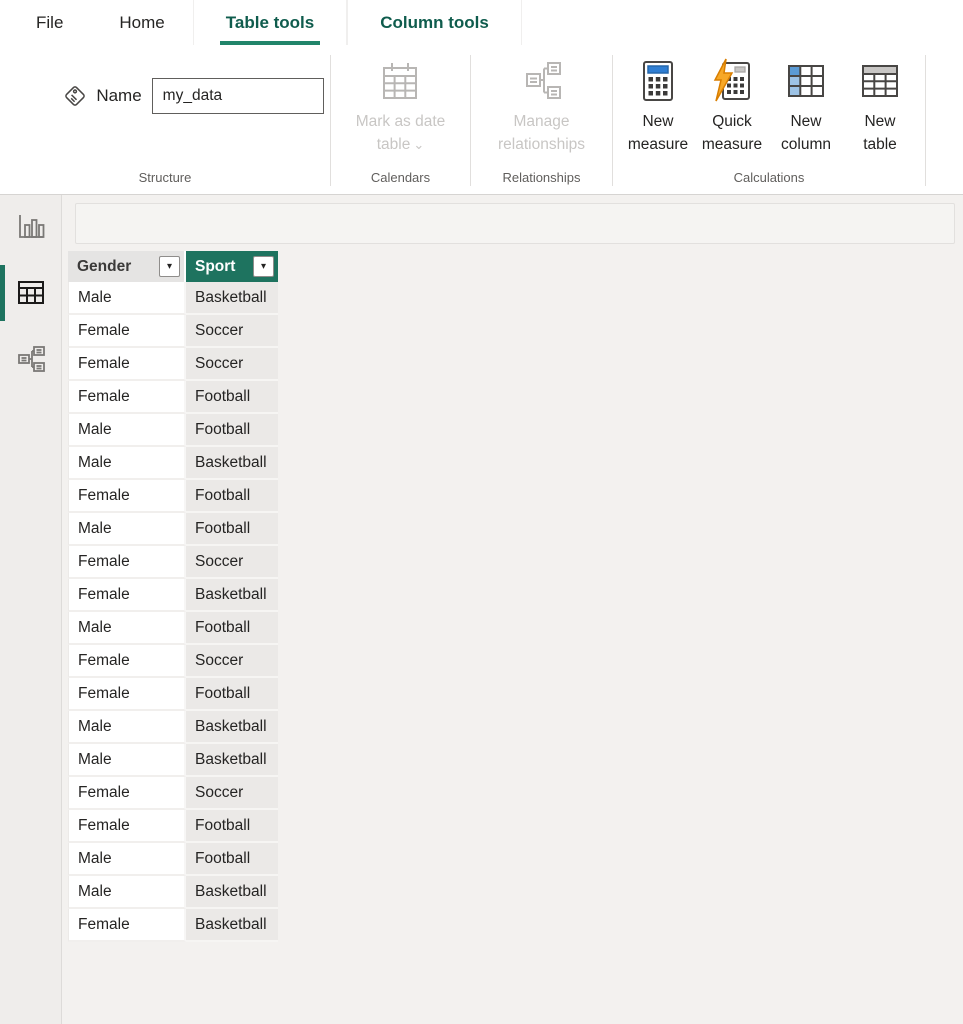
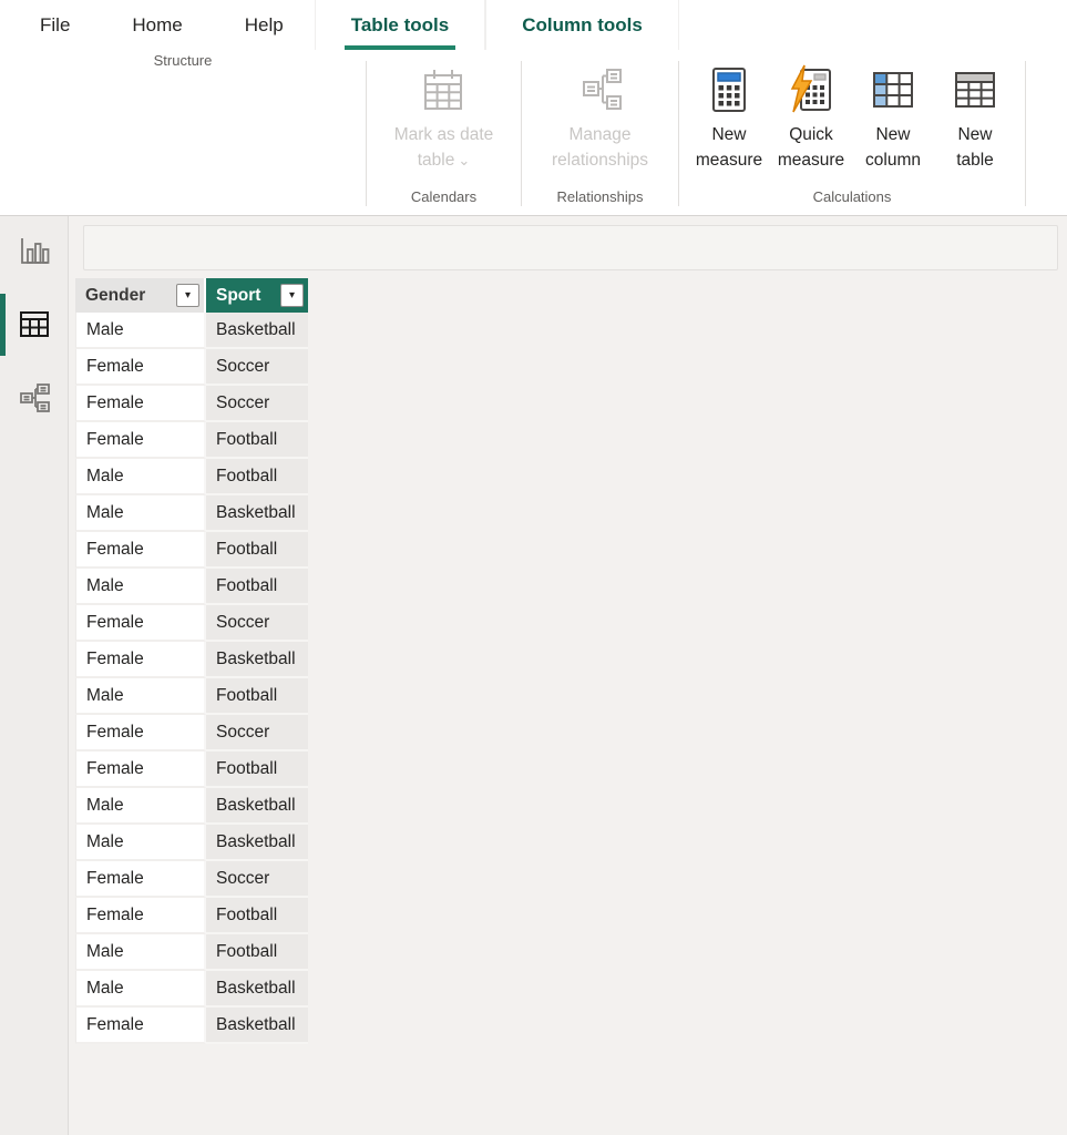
  File
  Home
+ Help
  Table tools
  Column tools
- Name
- my_data
  Structure
  Mark as date
  table ⌄
  Calendars
  Manage
  relationships
  Relationships
  New
  measure
  Quick
  measure
  New
  column
  New
  table
  Calculations
  Gender
  ▾
  Sport
  ▾
  Male
  Basketball
  Female
  Soccer
  Female
  Soccer
  Female
  Football
  Male
  Football
  Male
  Basketball
  Female
  Football
  Male
  Football
  Female
  Soccer
  Female
  Basketball
  Male
  Football
  Female
  Soccer
  Female
  Football
  Male
  Basketball
  Male
  Basketball
  Female
  Soccer
  Female
  Football
  Male
  Football
  Male
  Basketball
  Female
  Basketball
